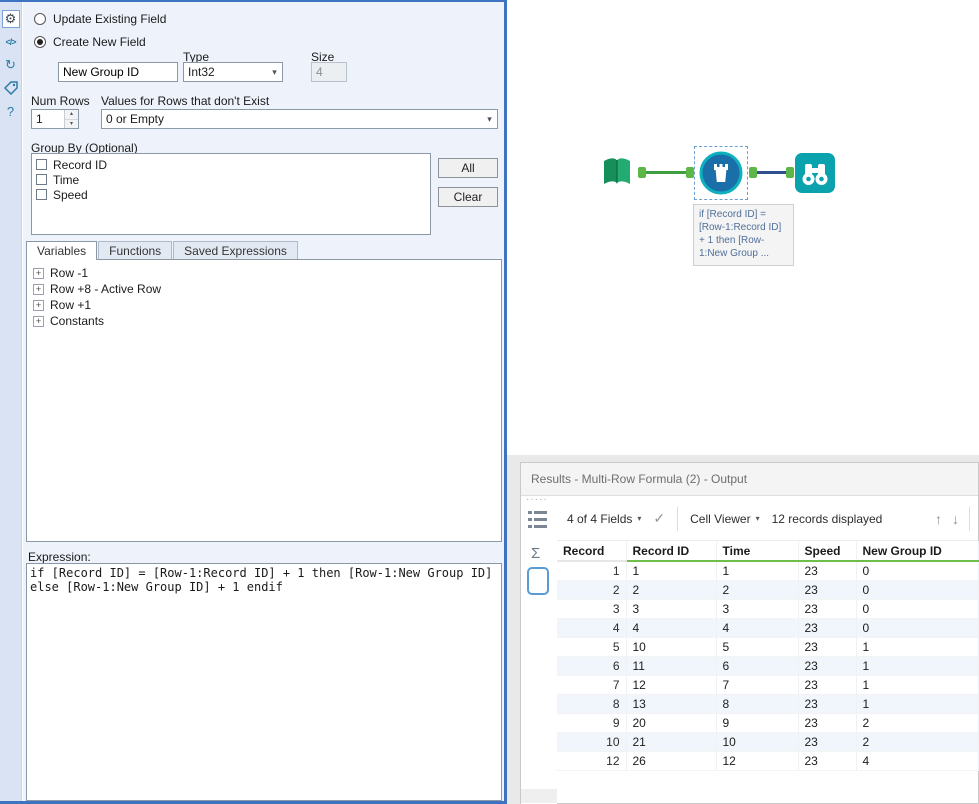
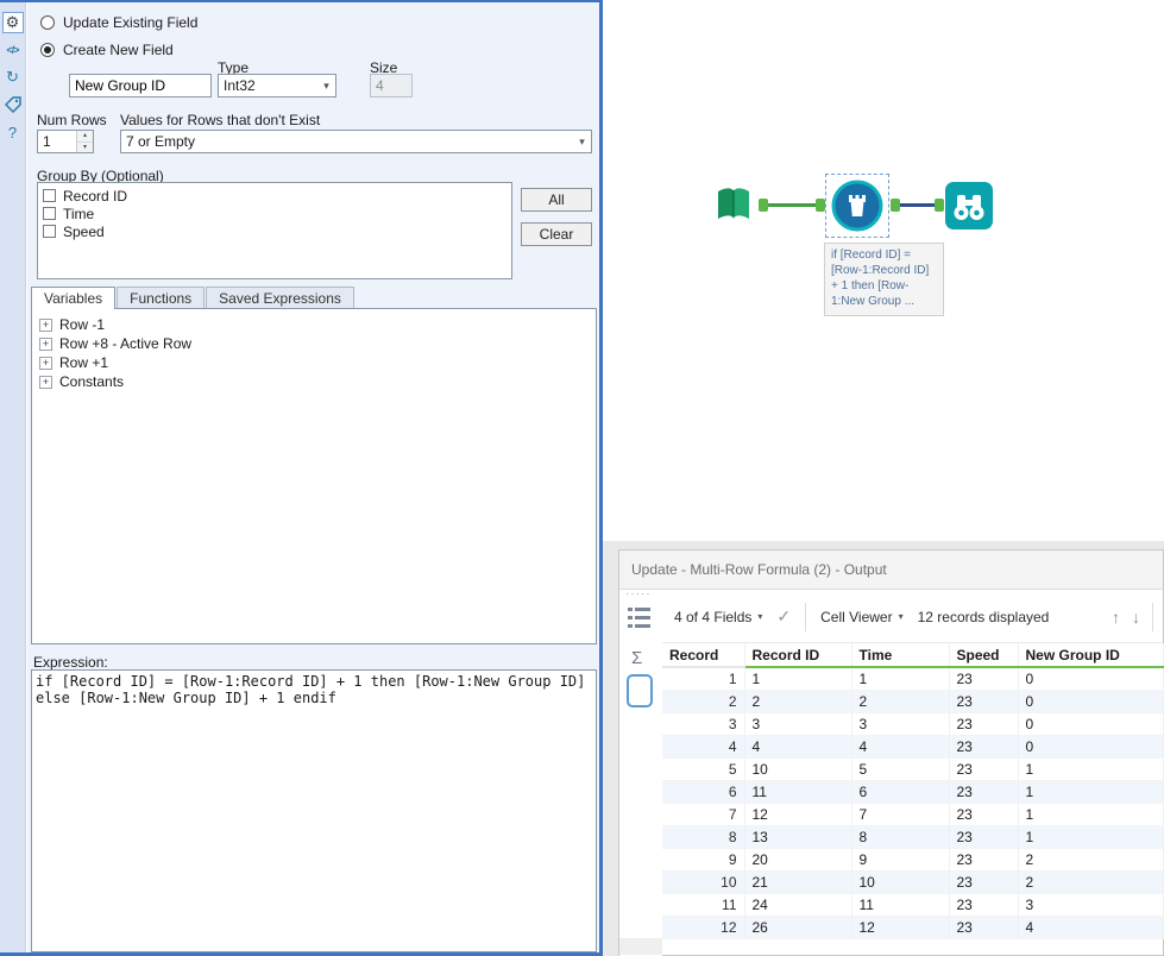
  ⚙
  </>
  ↻
  ?
  Update Existing Field
  Create New Field
  New Group ID
  Type
  Int32
  ▾
  Size
  4
  Num Rows
  Values for Rows that don't Exist
  1
- 0 or Empty
+ 7 or Empty
  ▾
  Group By (Optional)
  Record ID
  Time
  Speed
  All
  Clear
  Variables
  Functions
  Saved Expressions
  +
  Row -1
  +
  Row +8 - Active Row
  +
  Row +1
  +
  Constants
  Expression:
  if [Record ID] = [Row-1:Record ID] + 1 then [Row-1:New Group ID]
  else [Row-1:New Group ID] + 1 endif
  if [Record ID] =
  [Row-1:Record ID]
  + 1 then [Row-
  1:New Group ...
- Results - Multi-Row Formula (2) - Output
+ Update - Multi-Row Formula (2) - Output
  4 of 4 Fields
  ▾
  ✓
  Cell Viewer
  ▾
  12 records displayed
  ↑
  ↓
  ·····
  Σ
  Record	Record ID	Time	Speed	New Group ID
  1	1	1	23	0
  2	2	2	23	0
  3	3	3	23	0
  4	4	4	23	0
  5	10	5	23	1
  6	11	6	23	1
  7	12	7	23	1
  8	13	8	23	1
  9	20	9	23	2
  10	21	10	23	2
+ 11	24	11	23	3
  12	26	12	23	4
